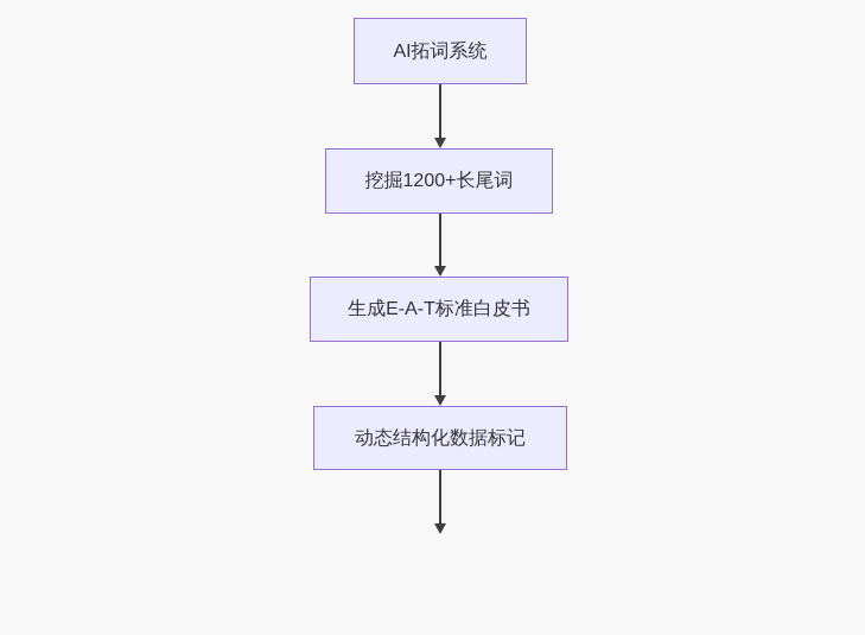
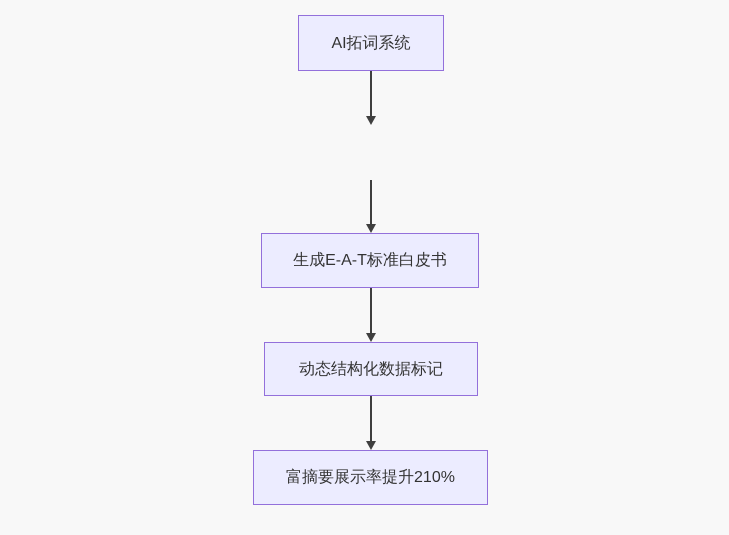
  AI拓词系统
- 挖掘1200+长尾词
  生成E-A-T标准白皮书
  动态结构化数据标记
+ 富摘要展示率提升210%
